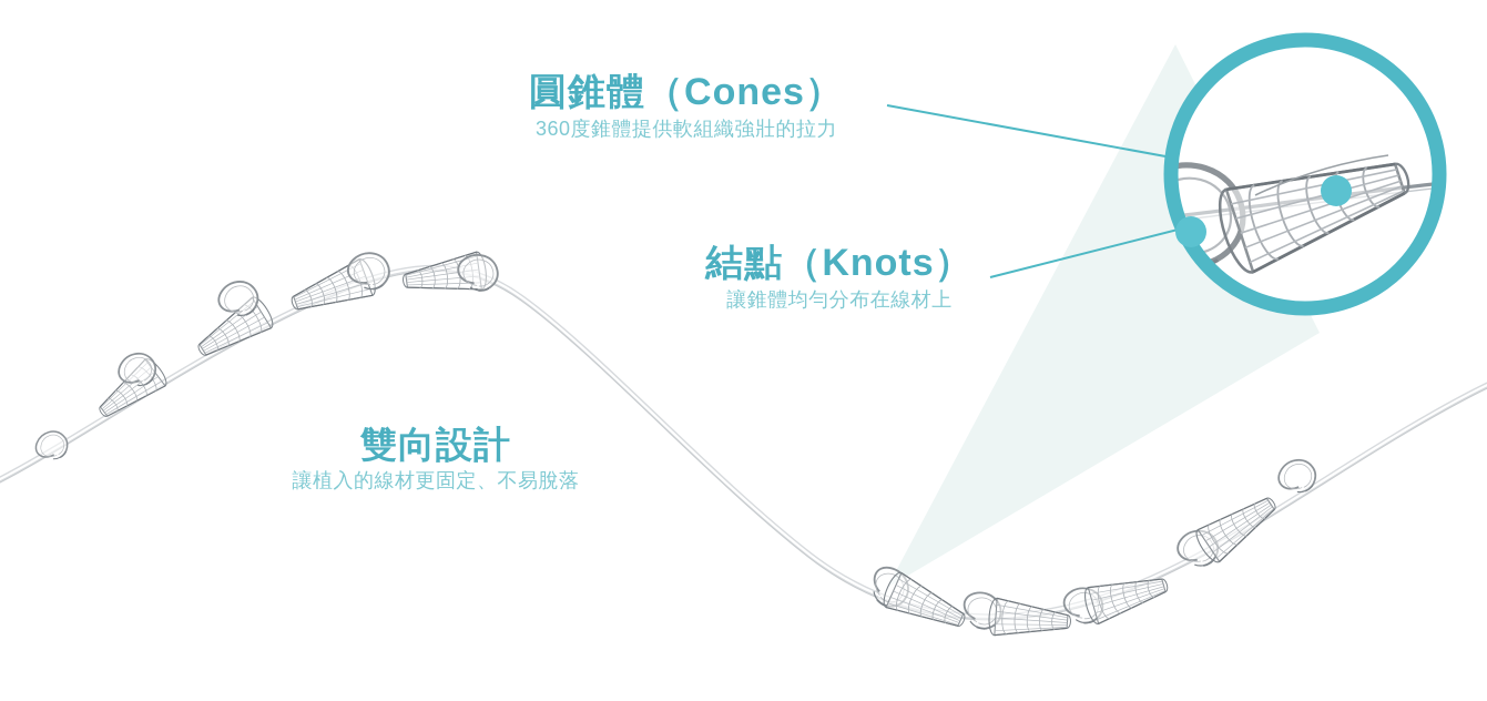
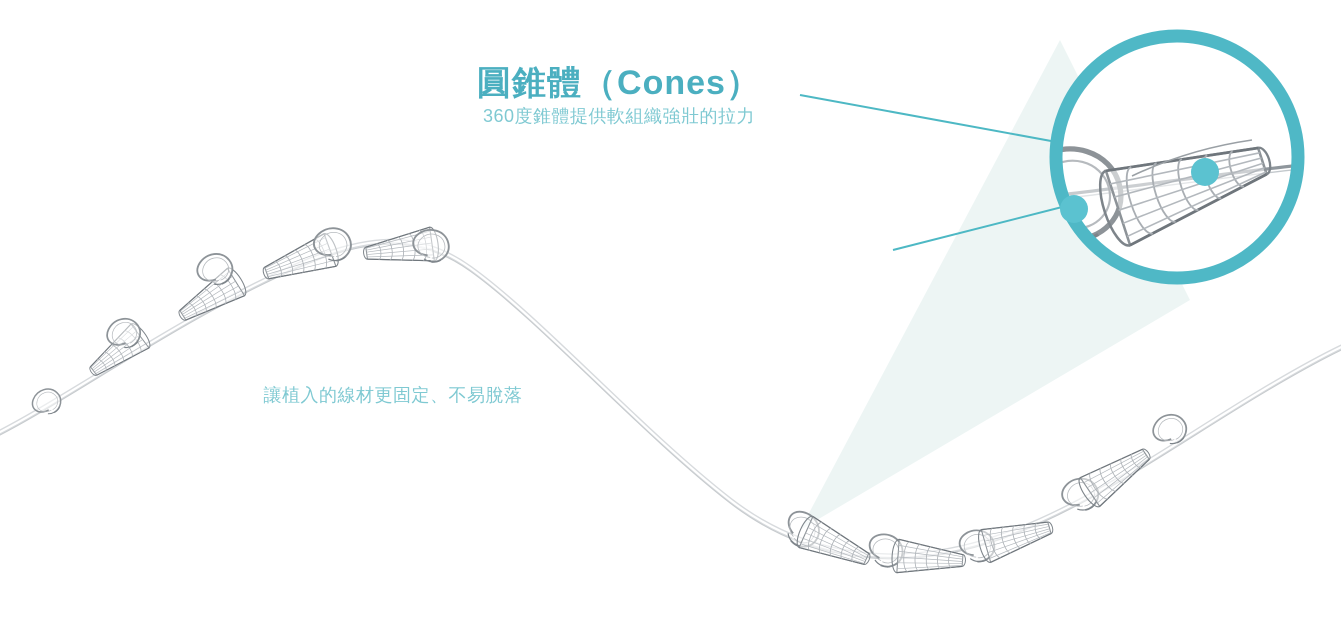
  圓錐體（Cones）
  360度錐體提供軟組織強壯的拉力
- 結點（Knots）
- 讓錐體均勻分布在線材上
- 雙向設計
  讓植入的線材更固定、不易脫落
